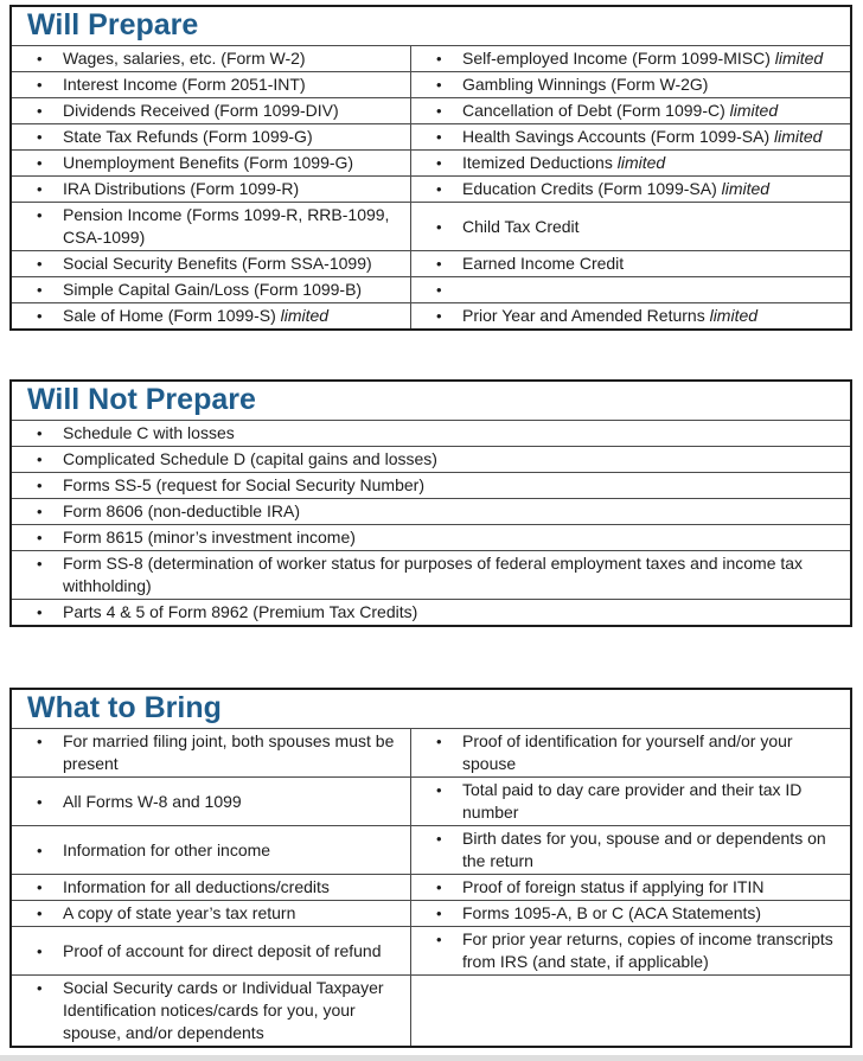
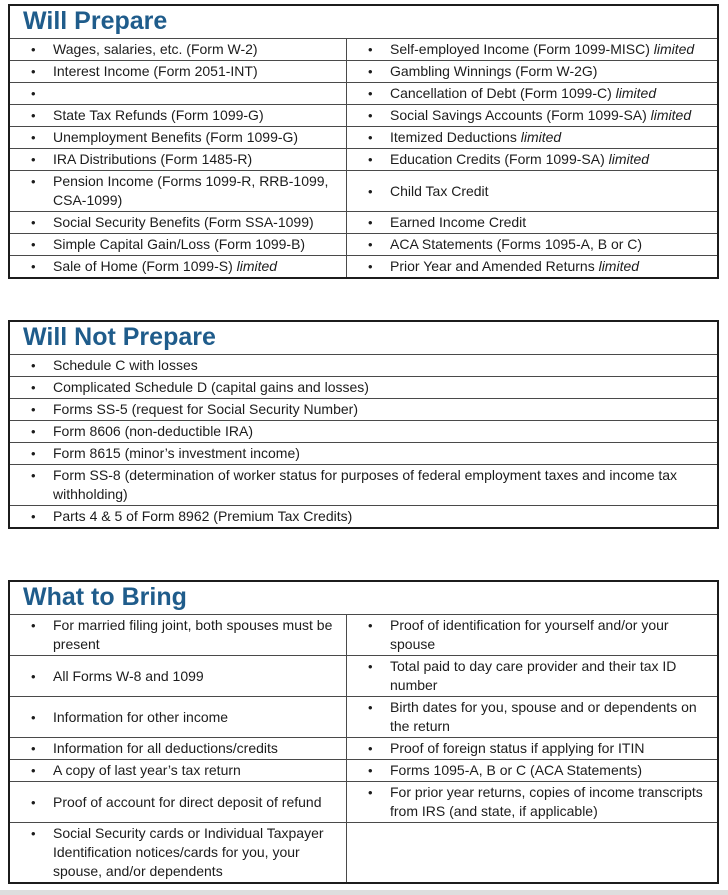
  Will Prepare
  •
  Wages, salaries, etc. (Form W-2)
  •
  Self-employed Income (Form 1099-MISC) limited
  •
  Interest Income (Form 2051-INT)
  •
  Gambling Winnings (Form W-2G)
  •
- Dividends Received (Form 1099-DIV)
  •
  Cancellation of Debt (Form 1099-C) limited
  •
  State Tax Refunds (Form 1099-G)
  •
- Health Savings Accounts (Form 1099-SA) limited
+ Social Savings Accounts (Form 1099-SA) limited
  •
  Unemployment Benefits (Form 1099-G)
  •
  Itemized Deductions limited
  •
- IRA Distributions (Form 1099-R)
+ IRA Distributions (Form 1485-R)
  •
  Education Credits (Form 1099-SA) limited
  •
  Pension Income (Forms 1099-R, RRB-1099, CSA-1099)
  •
  Child Tax Credit
  •
  Social Security Benefits (Form SSA-1099)
  •
  Earned Income Credit
  •
  Simple Capital Gain/Loss (Form 1099-B)
  •
+ ACA Statements (Forms 1095-A, B or C)
  •
  Sale of Home (Form 1099-S) limited
  •
  Prior Year and Amended Returns limited
  Will Not Prepare
  •
  Schedule C with losses
  •
  Complicated Schedule D (capital gains and losses)
  •
  Forms SS-5 (request for Social Security Number)
  •
  Form 8606 (non-deductible IRA)
  •
  Form 8615 (minor’s investment income)
  •
  Form SS-8 (determination of worker status for purposes of federal employment taxes and income tax withholding)
  •
  Parts 4 & 5 of Form 8962 (Premium Tax Credits)
  What to Bring
  •
  For married filing joint, both spouses must be present
  •
  Proof of identification for yourself and/or your spouse
  •
  All Forms W-8 and 1099
  •
  Total paid to day care provider and their tax ID number
  •
  Information for other income
  •
  Birth dates for you, spouse and or dependents on the return
  •
  Information for all deductions/credits
  •
  Proof of foreign status if applying for ITIN
  •
- A copy of state year’s tax return
+ A copy of last year’s tax return
  •
  Forms 1095-A, B or C (ACA Statements)
  •
  Proof of account for direct deposit of refund
  •
  For prior year returns, copies of income transcripts from IRS (and state, if applicable)
  •
  Social Security cards or Individual Taxpayer Identification notices/cards for you, your spouse, and/or dependents
